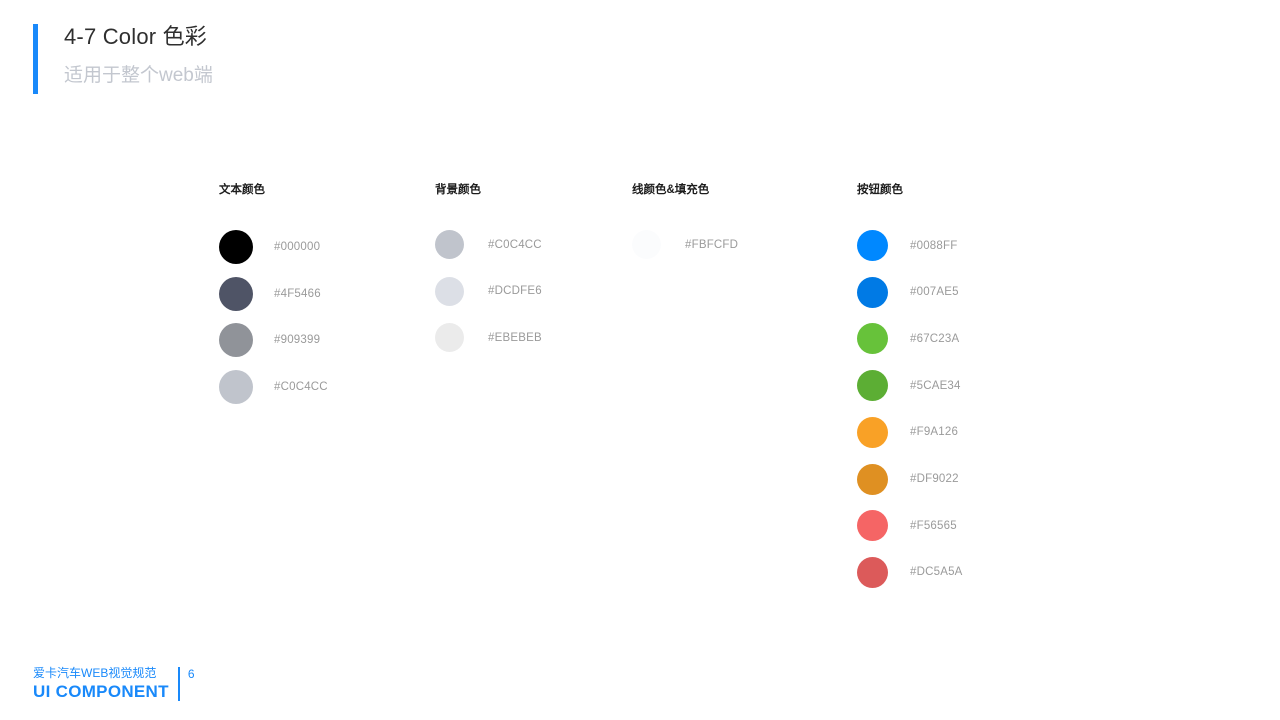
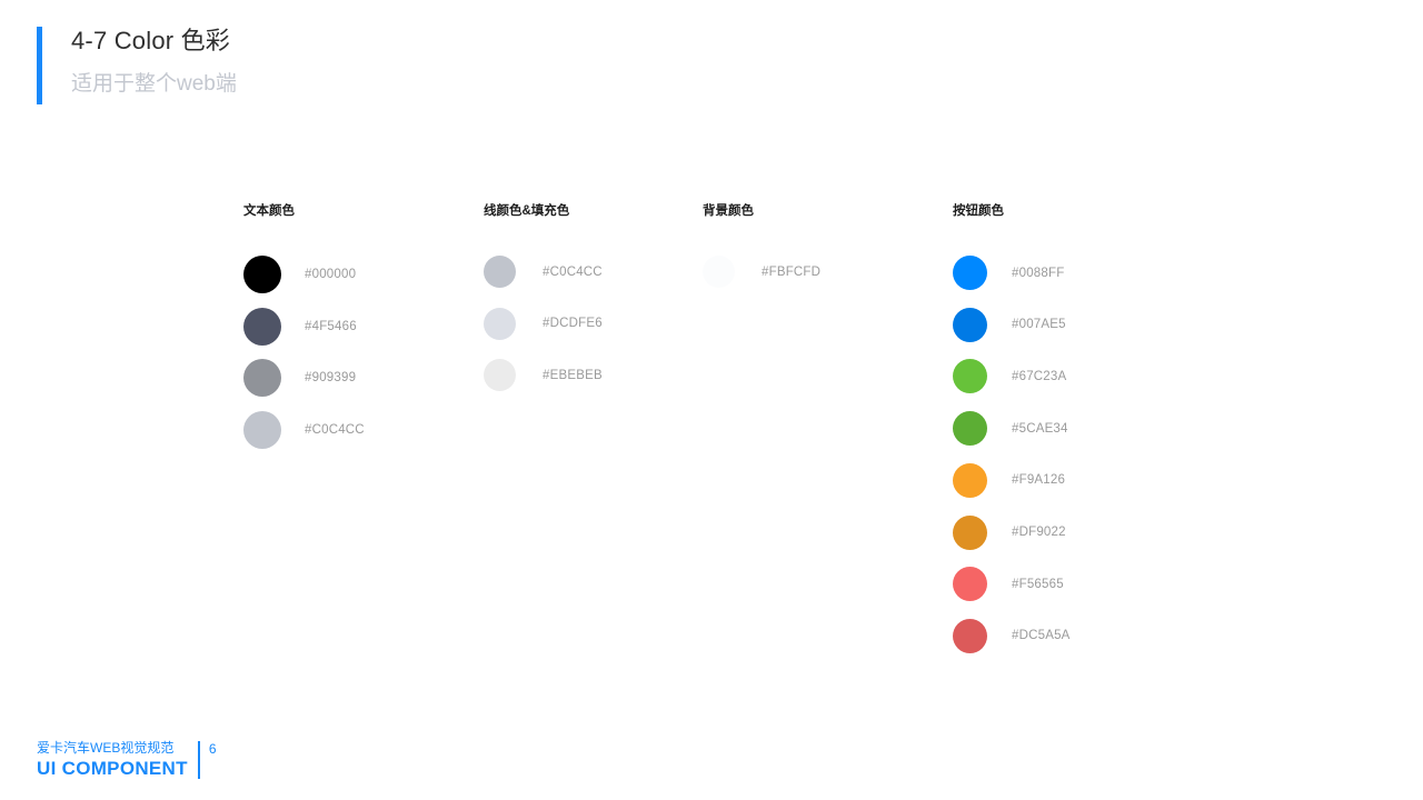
  4-7 Color 色彩
  适用于整个web端
  文本颜色
  #000000
  #4F5466
  #909399
  #C0C4CC
- 背景颜色
+ 线颜色&填充色
  #C0C4CC
  #DCDFE6
  #EBEBEB
- 线颜色&填充色
+ 背景颜色
  #FBFCFD
  按钮颜色
  #0088FF
  #007AE5
  #67C23A
  #5CAE34
  #F9A126
  #DF9022
  #F56565
  #DC5A5A
  爱卡汽车WEB视觉规范
  UI COMPONENT
  6
